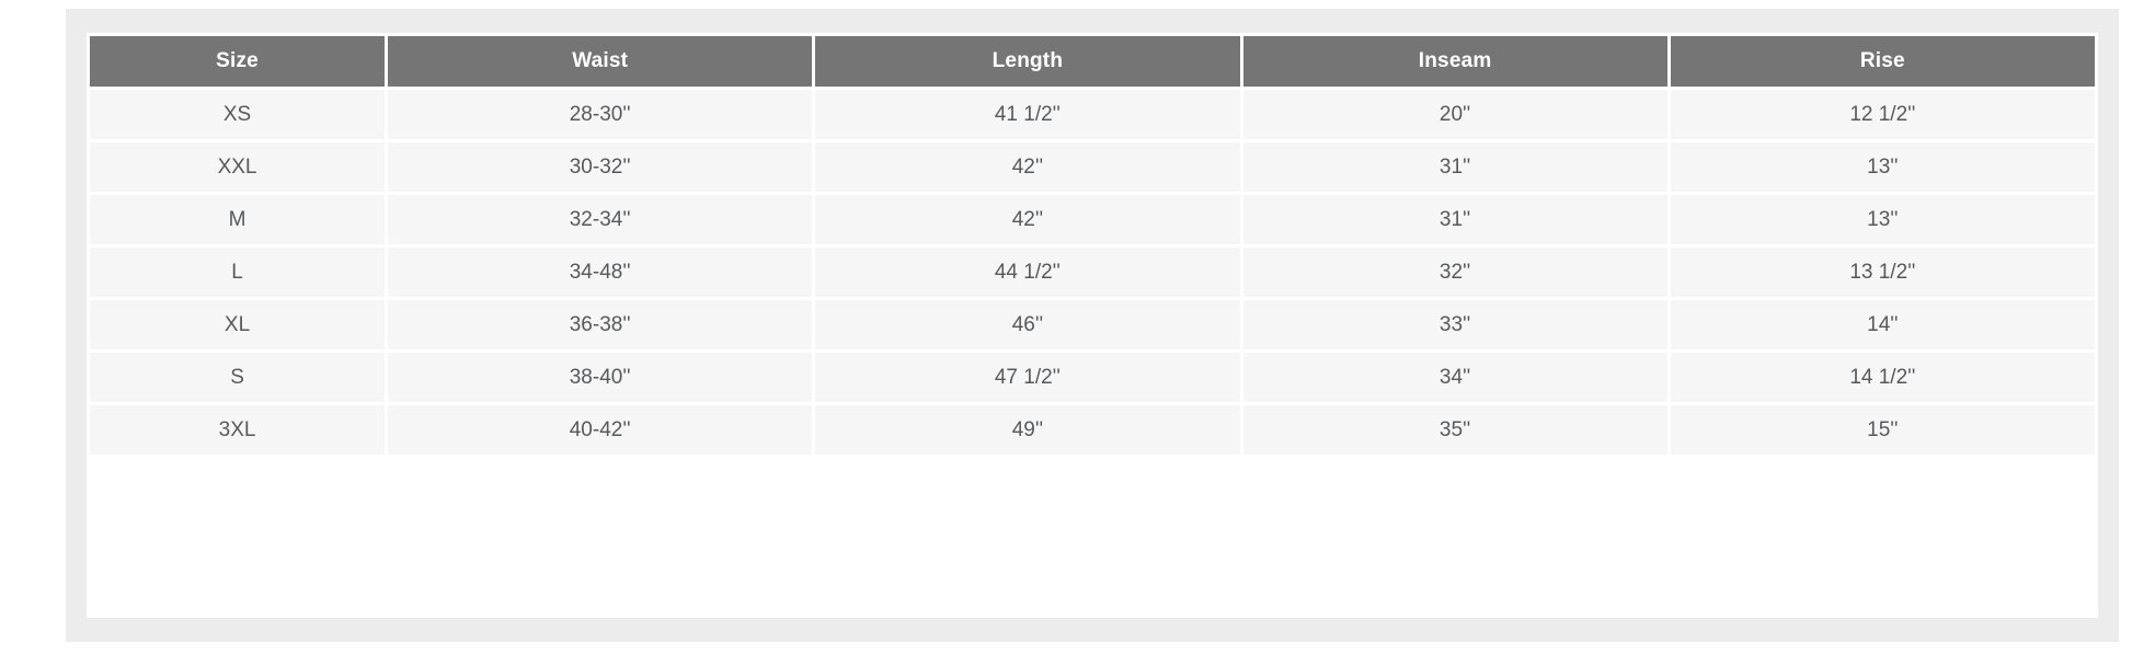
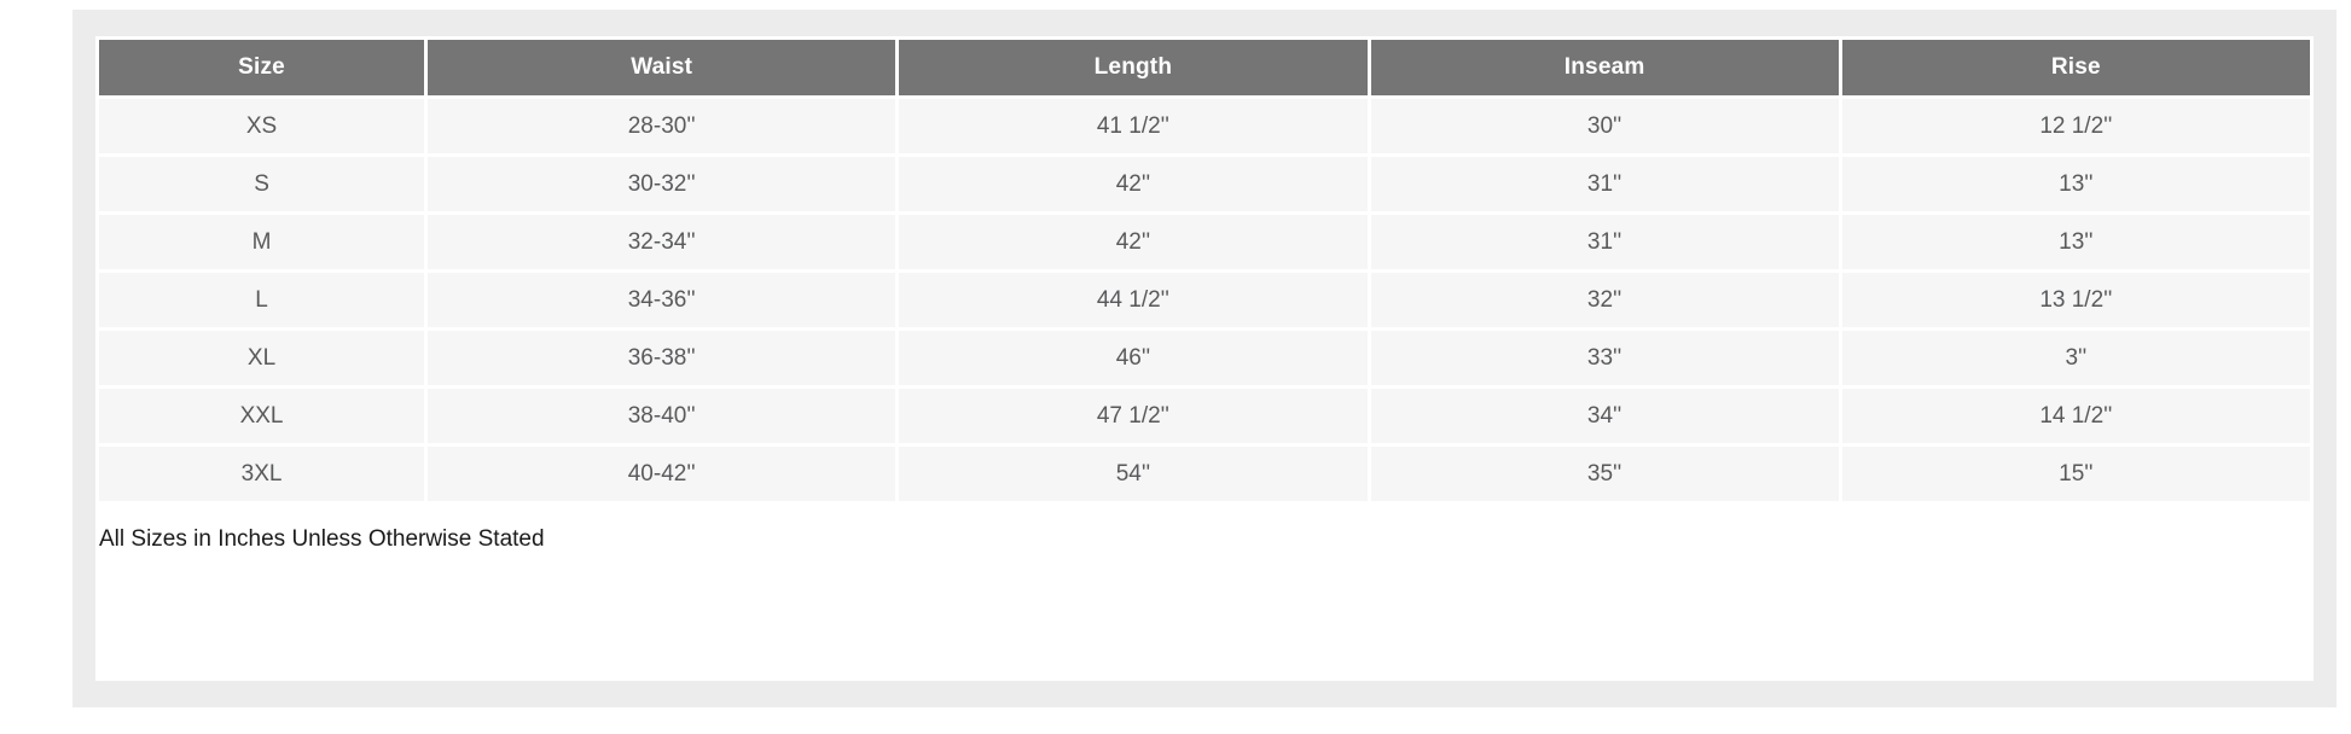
  Size	Waist	Length	Inseam	Rise
- XS	28-30''	41 1/2''	20''	12 1/2''
+ XS	28-30''	41 1/2''	30''	12 1/2''
- XXL	30-32''	42''	31''	13''
+ S	30-32''	42''	31''	13''
  M	32-34''	42''	31''	13''
- L	34-48''	44 1/2''	32''	13 1/2''
+ L	34-36''	44 1/2''	32''	13 1/2''
- XL	36-38''	46''	33''	14''
+ XL	36-38''	46''	33''	3''
- S	38-40''	47 1/2''	34''	14 1/2''
+ XXL	38-40''	47 1/2''	34''	14 1/2''
- 3XL	40-42''	49''	35''	15''
+ 3XL	40-42''	54''	35''	15''
+ All Sizes in Inches Unless Otherwise Stated
